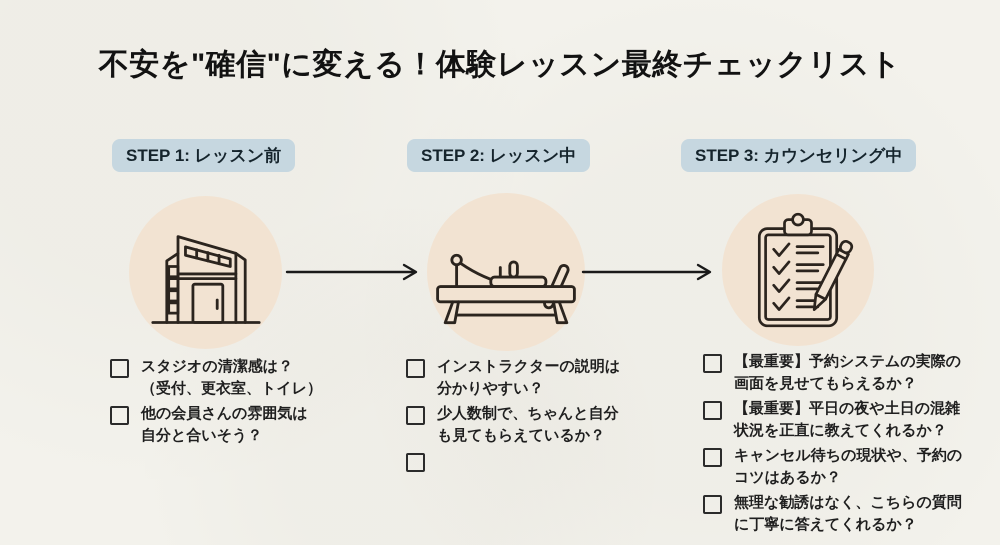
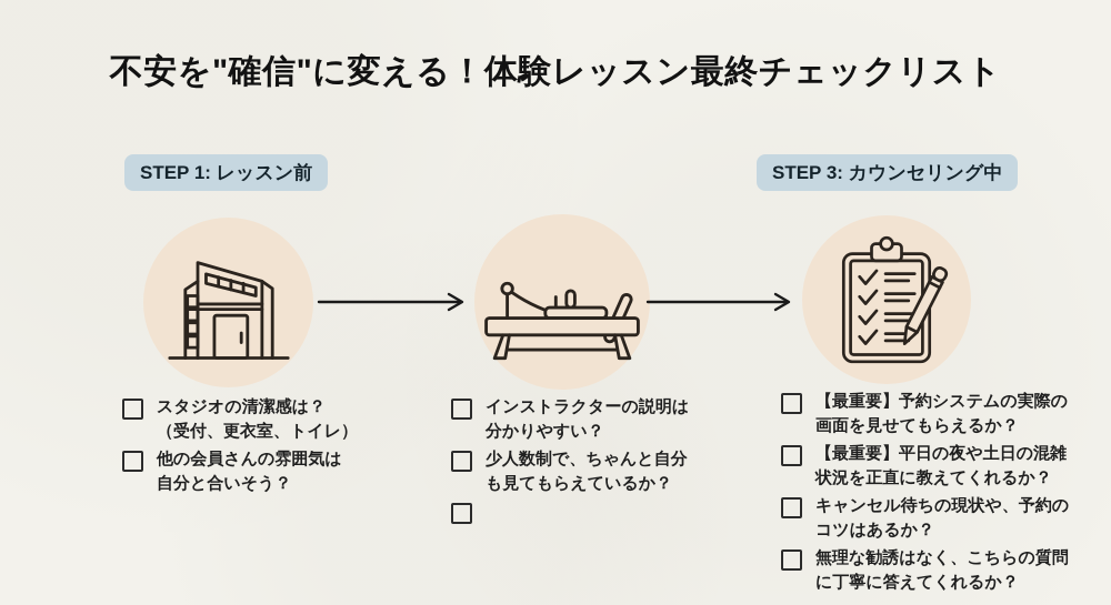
  不安を"確信"に変える！体験レッスン最終チェックリスト
  STEP 1: レッスン前
- STEP 2: レッスン中
  STEP 3: カウンセリング中
  スタジオの清潔感は？
  （受付、更衣室、トイレ）
  他の会員さんの雰囲気は
  自分と合いそう？
  インストラクターの説明は
  分かりやすい？
  少人数制で、ちゃんと自分
  も見てもらえているか？
  【最重要】予約システムの実際の
  画面を見せてもらえるか？
  【最重要】平日の夜や土日の混雑
  状況を正直に教えてくれるか？
  キャンセル待ちの現状や、予約の
  コツはあるか？
  無理な勧誘はなく、こちらの質問
  に丁寧に答えてくれるか？
